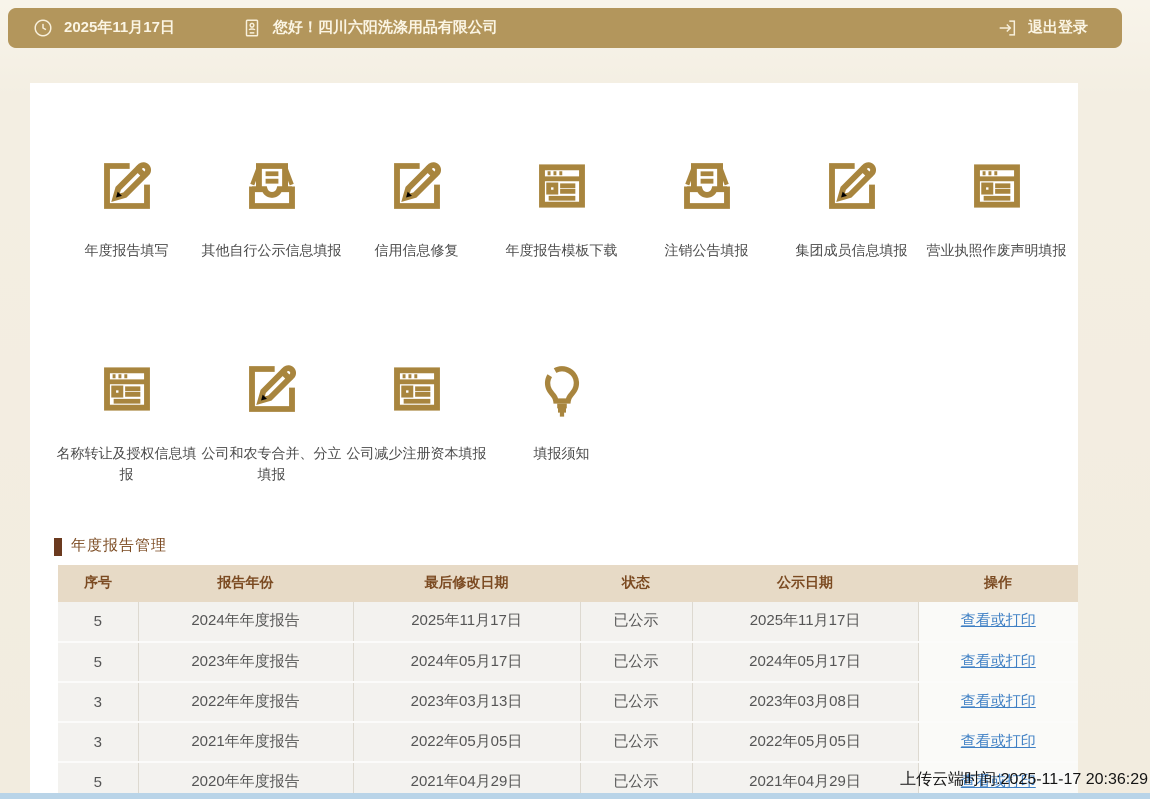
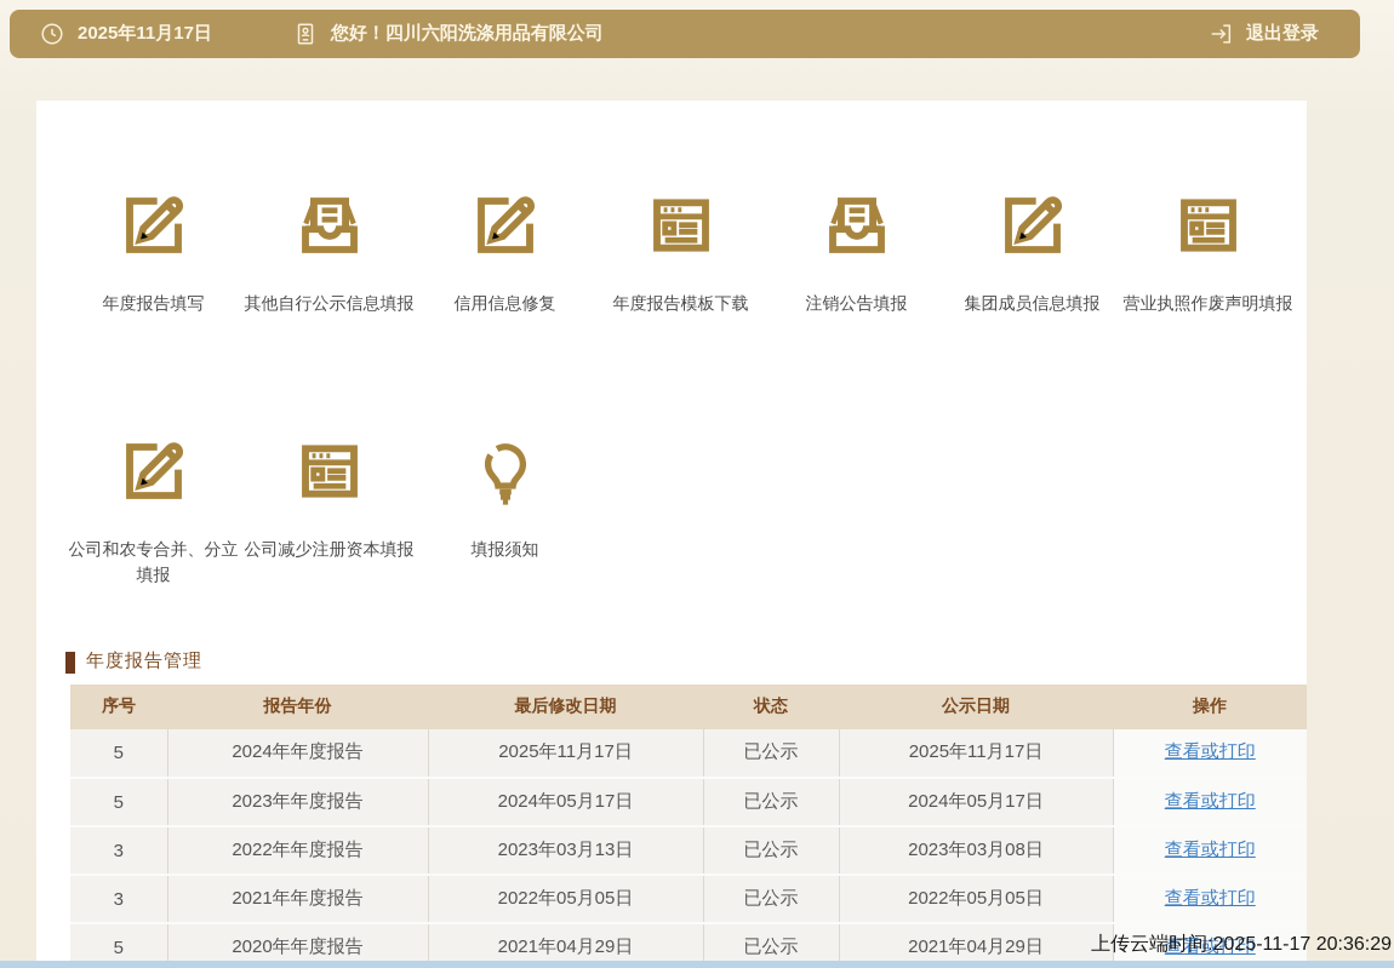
  2025年11月17日
  您好！四川六阳洗涤用品有限公司
  退出登录
  年度报告填写
  其他自行公示信息填报
  信用信息修复
  年度报告模板下载
  注销公告填报
  集团成员信息填报
  营业执照作废声明填报
- 名称转让及授权信息填报
  公司和农专合并、分立填报
  公司减少注册资本填报
  填报须知
  年度报告管理
  序号	报告年份	最后修改日期	状态	公示日期	操作
  5	2024年年度报告	2025年11月17日	已公示	2025年11月17日	查看或打印
  5	2023年年度报告	2024年05月17日	已公示	2024年05月17日	查看或打印
  3	2022年年度报告	2023年03月13日	已公示	2023年03月08日	查看或打印
  3	2021年年度报告	2022年05月05日	已公示	2022年05月05日	查看或打印
  5	2020年年度报告	2021年04月29日	已公示	2021年04月29日	查看或打印
  上传云端时间:2025-11-17 20:36:29
